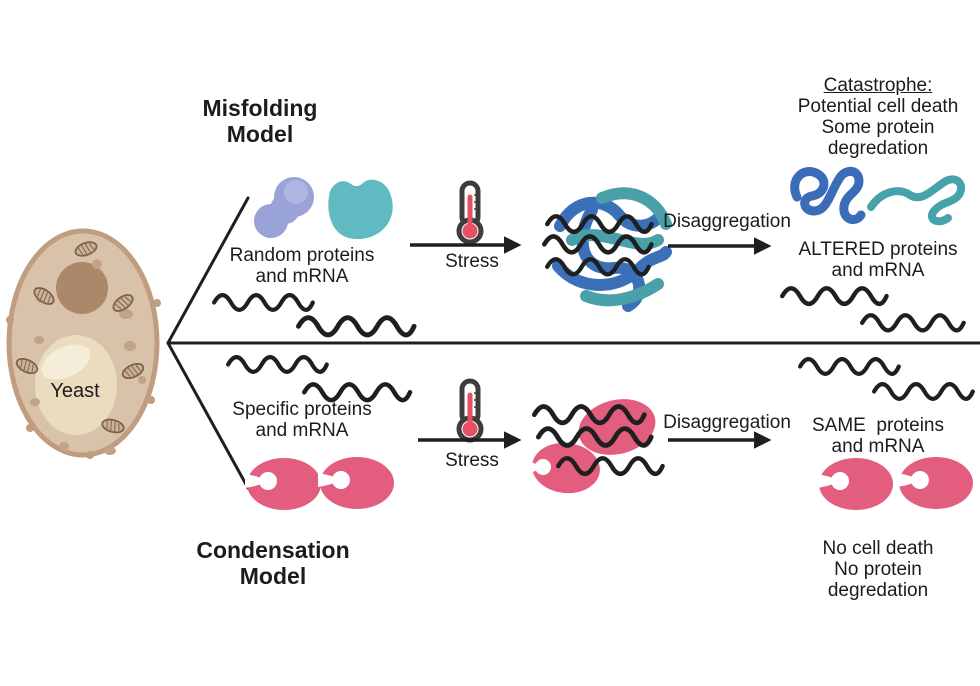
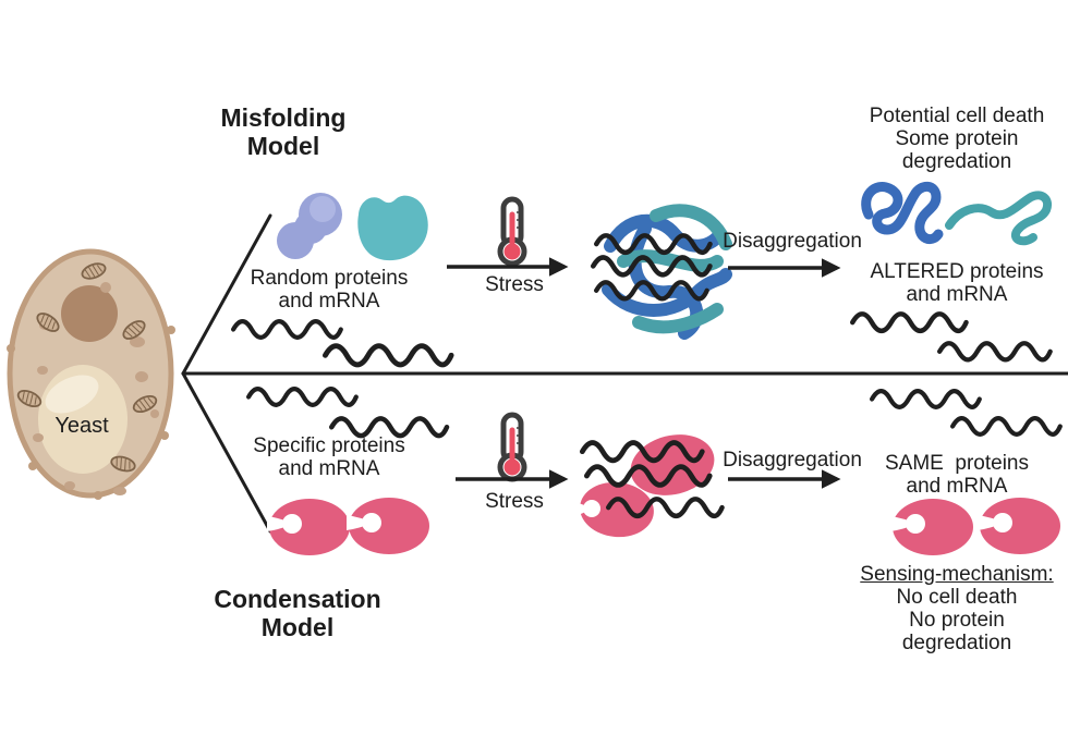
  Misfolding
  Model
  Yeast
  Random proteins
  and mRNA
  Stress
  Disaggregation
- Catastrophe:
  Potential cell death
  Some protein
  degredation
  ALTERED proteins
  and mRNA
  Specific proteins
  and mRNA
  Stress
  Disaggregation
  SAME proteins
  and mRNA
+ Sensing-mechanism:
  No cell death
  No protein
  degredation
  Condensation
  Model
